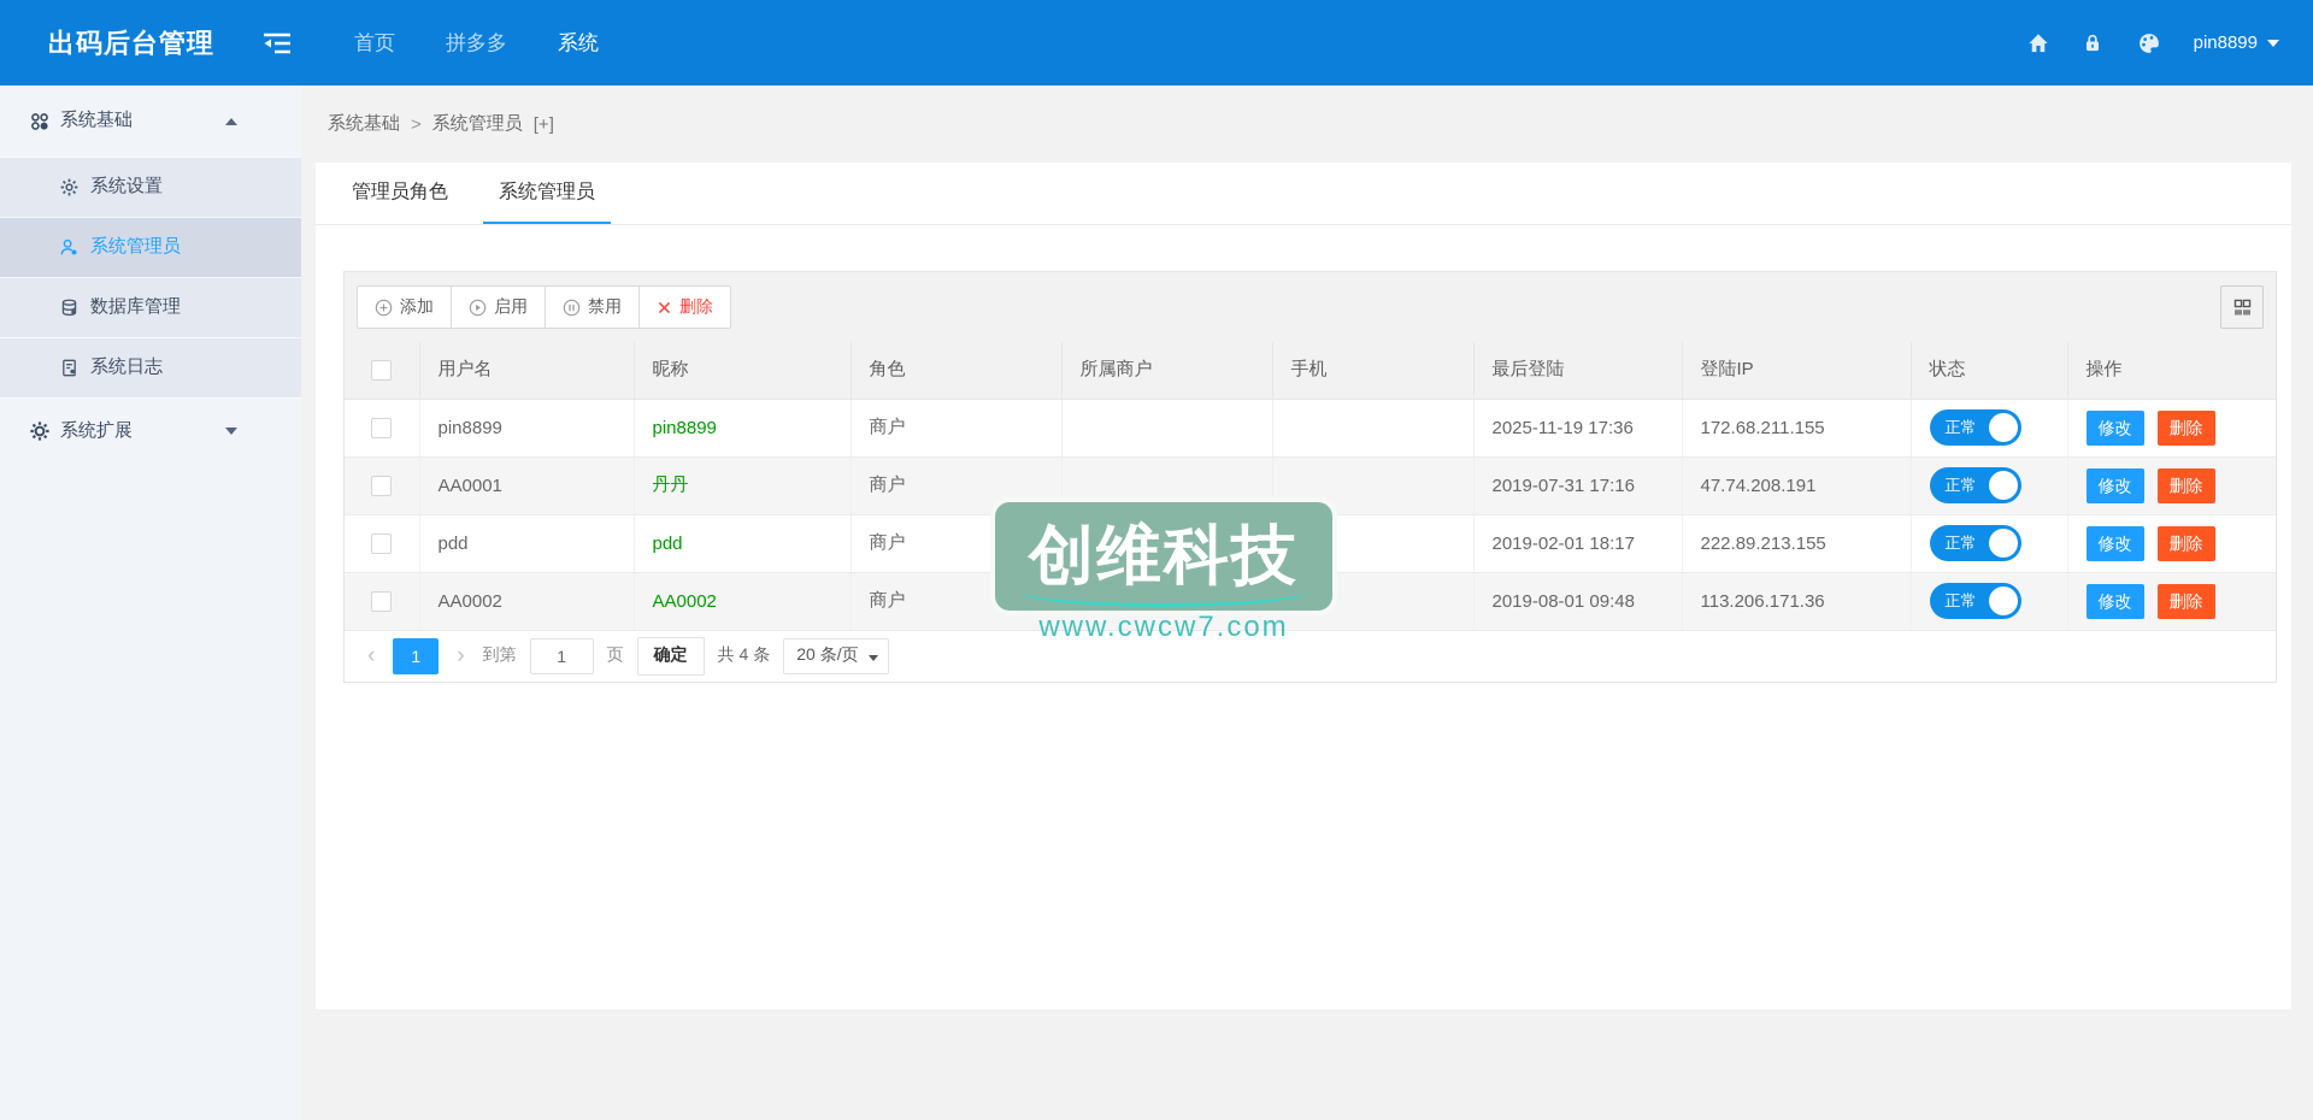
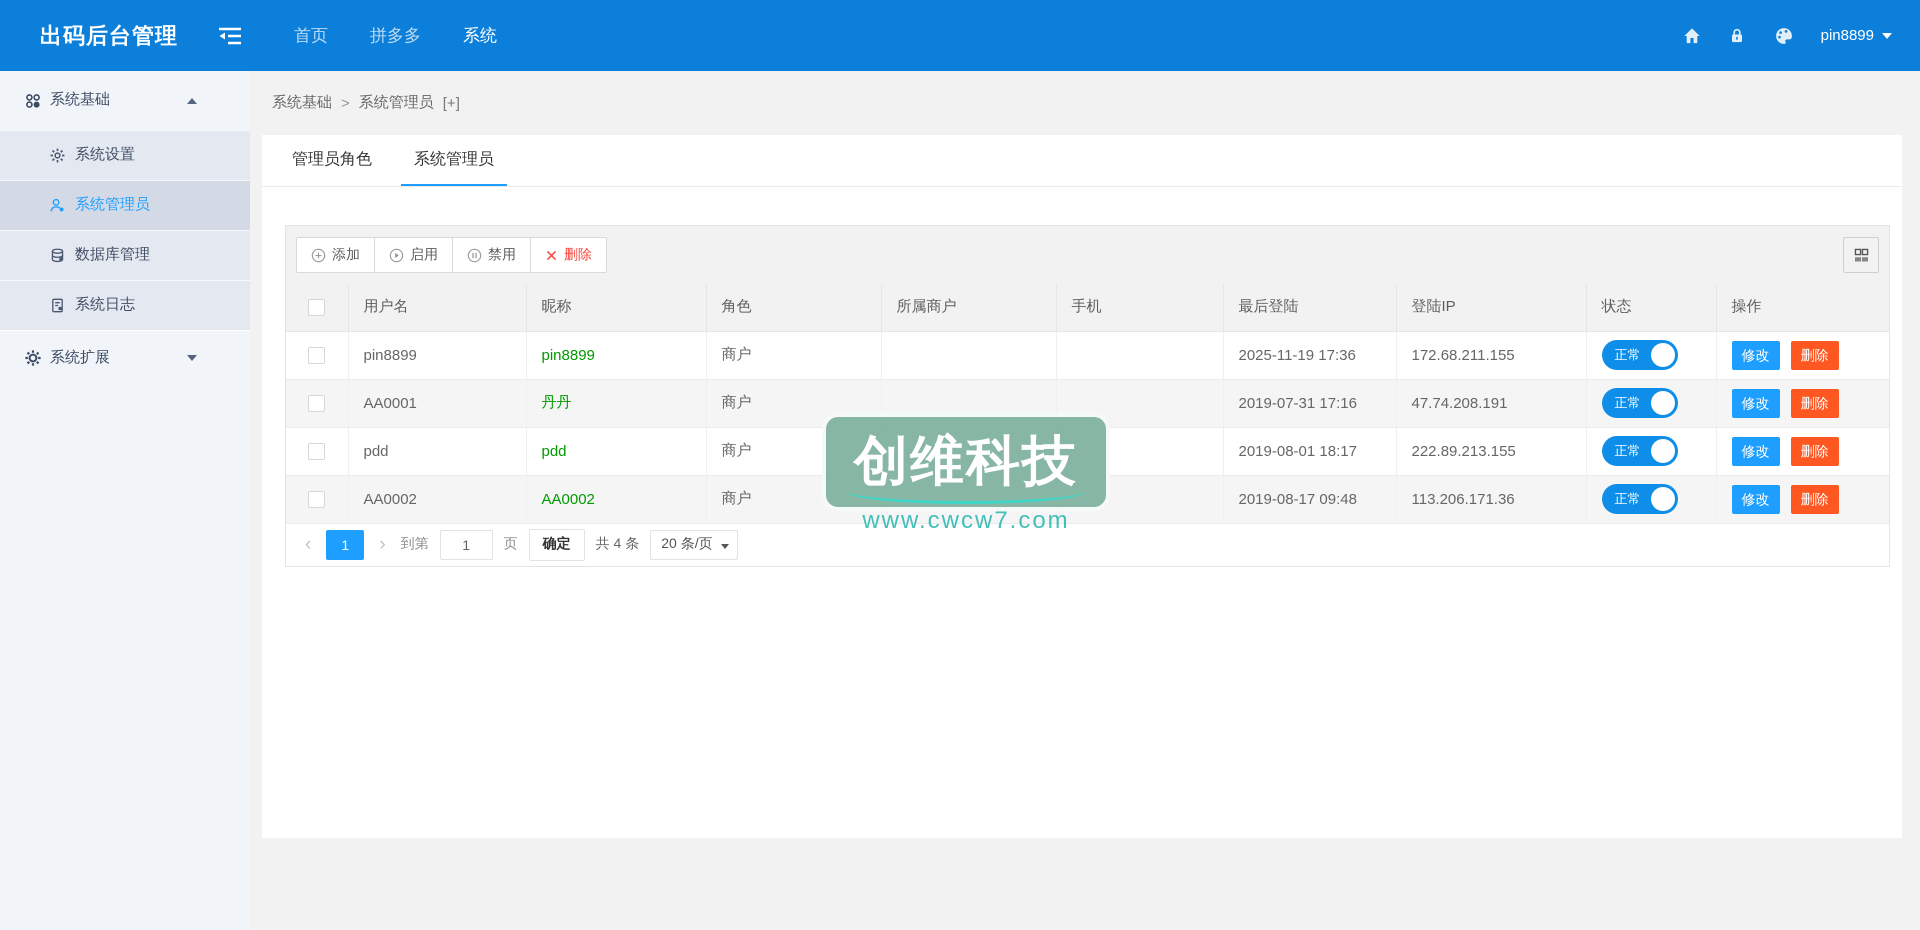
  出码后台管理
  首页
  拼多多
  系统
  pin8899
  系统基础
  系统设置
  系统管理员
  数据库管理
  系统日志
  系统扩展
  系统基础
  >
  系统管理员
  [+]
  管理员角色
  系统管理员
  添加
  启用
  禁用
  删除
  	用户名	昵称	角色	所属商户	手机	最后登陆	登陆IP	状态	操作
  	pin8899	pin8899	商户			2025-11-19 17:36	172.68.211.155	正常	修改 删除
  	AA0001	丹丹	商户			2019-07-31 17:16	47.74.208.191	正常	修改 删除
- 	pdd	pdd	商户			2019-02-01 18:17	222.89.213.155	正常	修改 删除
+ 	pdd	pdd	商户			2019-08-01 18:17	222.89.213.155	正常	修改 删除
- 	AA0002	AA0002	商户			2019-08-01 09:48	113.206.171.36	正常	修改 删除
+ 	AA0002	AA0002	商户			2019-08-17 09:48	113.206.171.36	正常	修改 删除
  ‹
  1
  ›
  到第
  1
  页
  确定
  共 4 条
  20 条/页
  创维科技
  www.cwcw7.com
